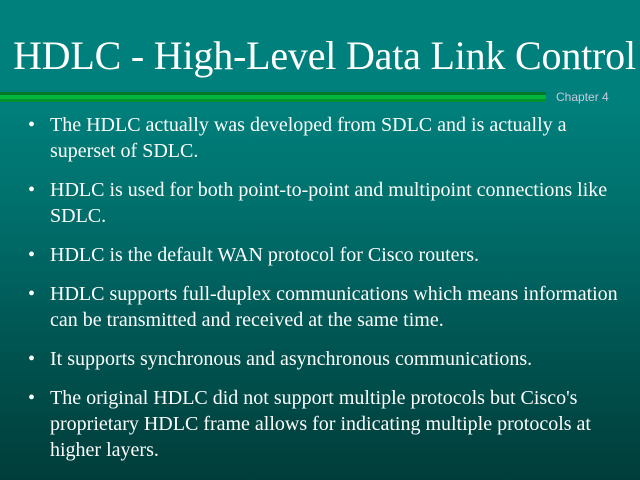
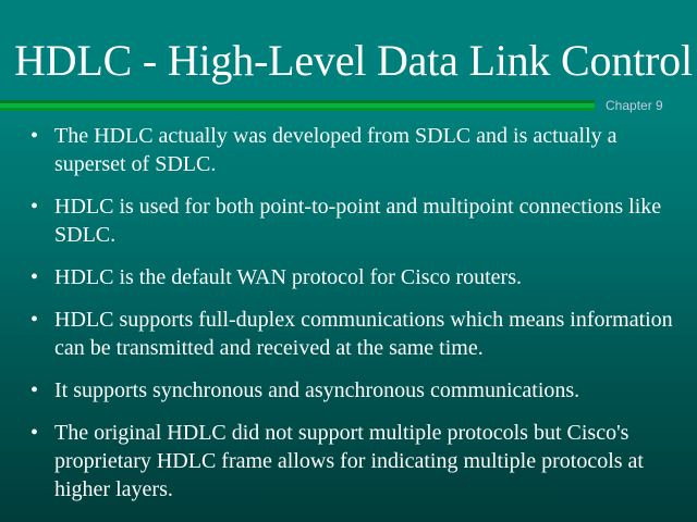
  HDLC - High-Level Data Link Control
- Chapter 4
+ Chapter 9
  •
  The HDLC actually was developed from SDLC and is actually a superset of SDLC.
  •
  HDLC is used for both point-to-point and multipoint connections like SDLC.
  •
  HDLC is the default WAN protocol for Cisco routers.
  •
  HDLC supports full-duplex communications which means information can be transmitted and received at the same time.
  •
  It supports synchronous and asynchronous communications.
  •
  The original HDLC did not support multiple protocols but Cisco's proprietary HDLC frame allows for indicating multiple protocols at higher layers.
